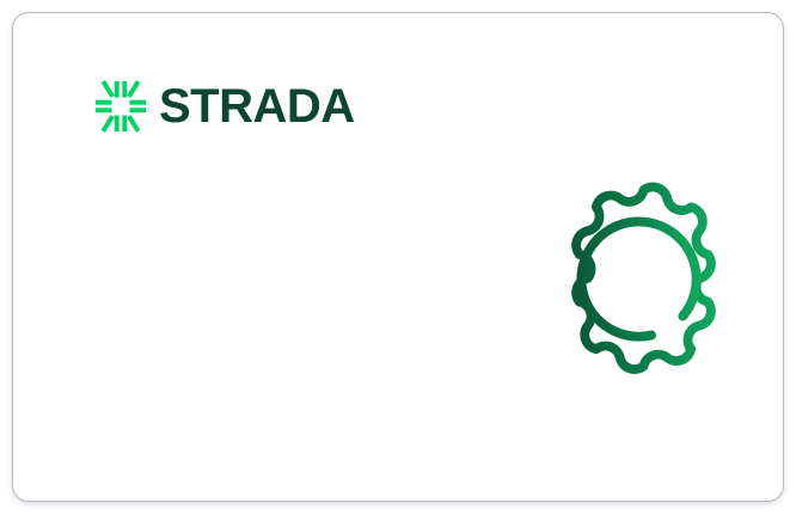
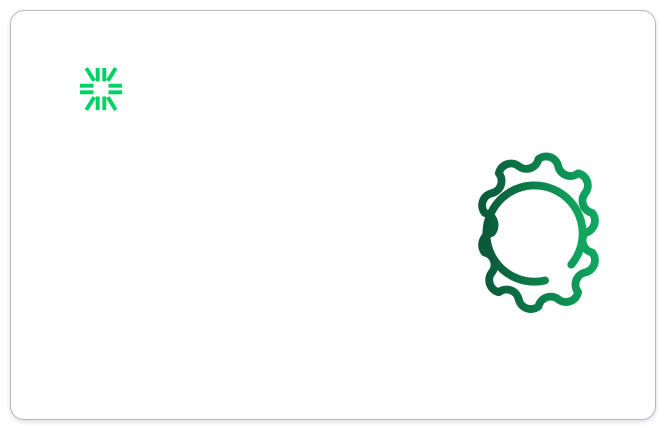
- STRADA
